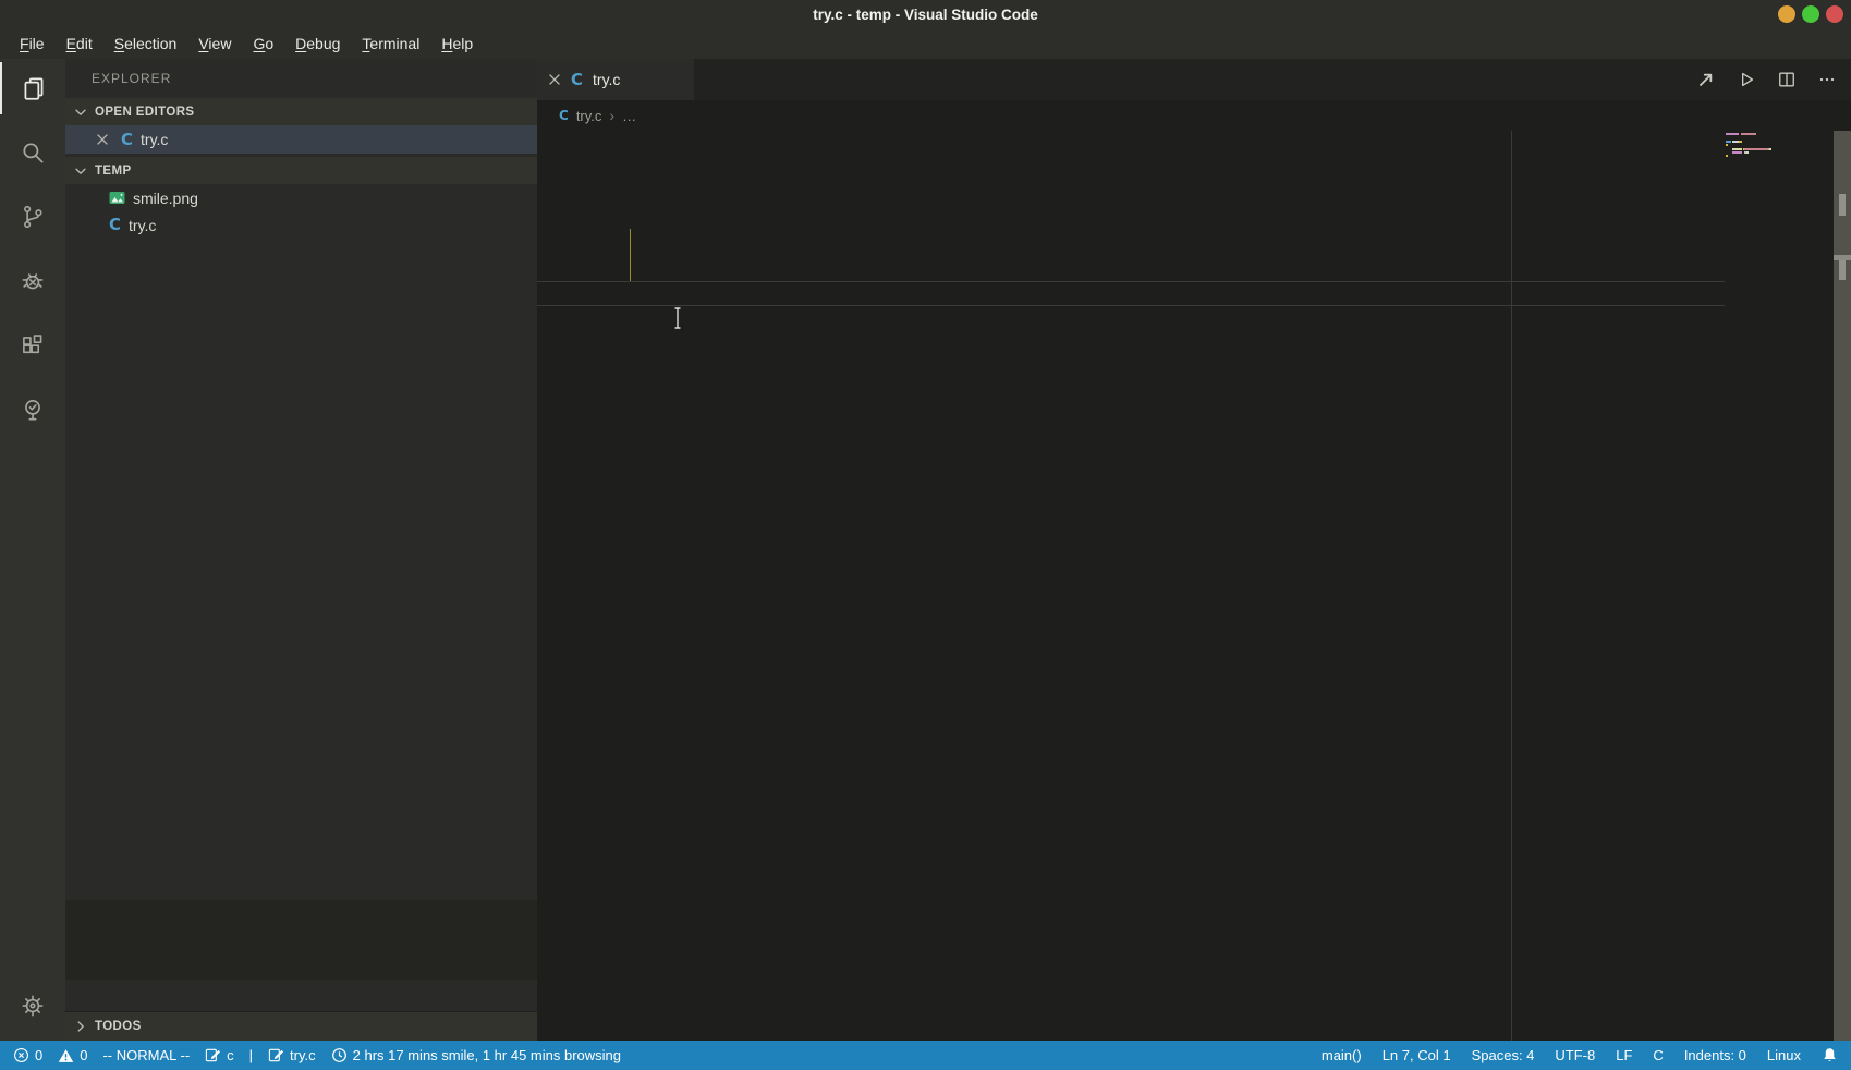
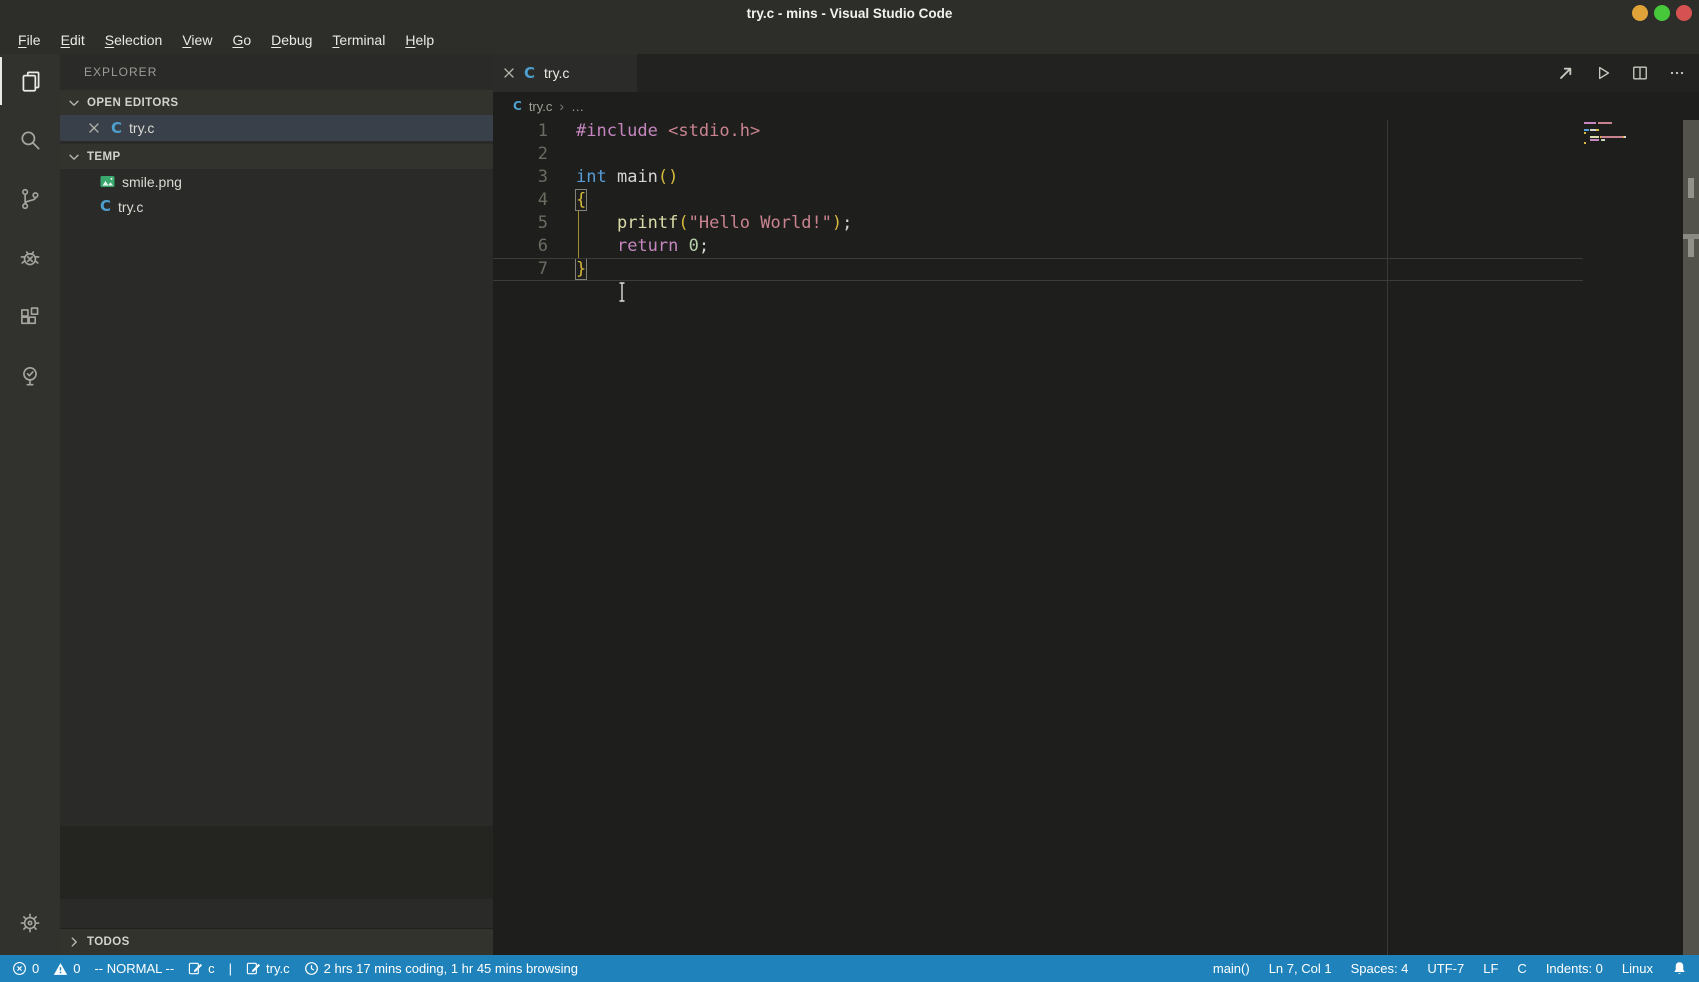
- try.c - temp - Visual Studio Code
+ try.c - mins - Visual Studio Code
  File
  Edit
  Selection
  View
  Go
  Debug
  Terminal
  Help
  EXPLORER
  OPEN EDITORS
  C
  try.c
  TEMP
  smile.png
  C
  try.c
  TODOS
  C
  try.c
  C
  try.c
  ›
  …
+ 1
+ #include <stdio.h>
+ 2
+ 3
+ int main()
+ 4
+ {
+ 5
+ printf("Hello World!");
+ 6
+ return 0;
+ 7
+ }
  0
  0
  -- NORMAL --
  c
  |
  try.c
- 2 hrs 17 mins smile, 1 hr 45 mins browsing
+ 2 hrs 17 mins coding, 1 hr 45 mins browsing
  main()
  Ln 7, Col 1
  Spaces: 4
- UTF-8
+ UTF-7
  LF
  C
  Indents: 0
  Linux
